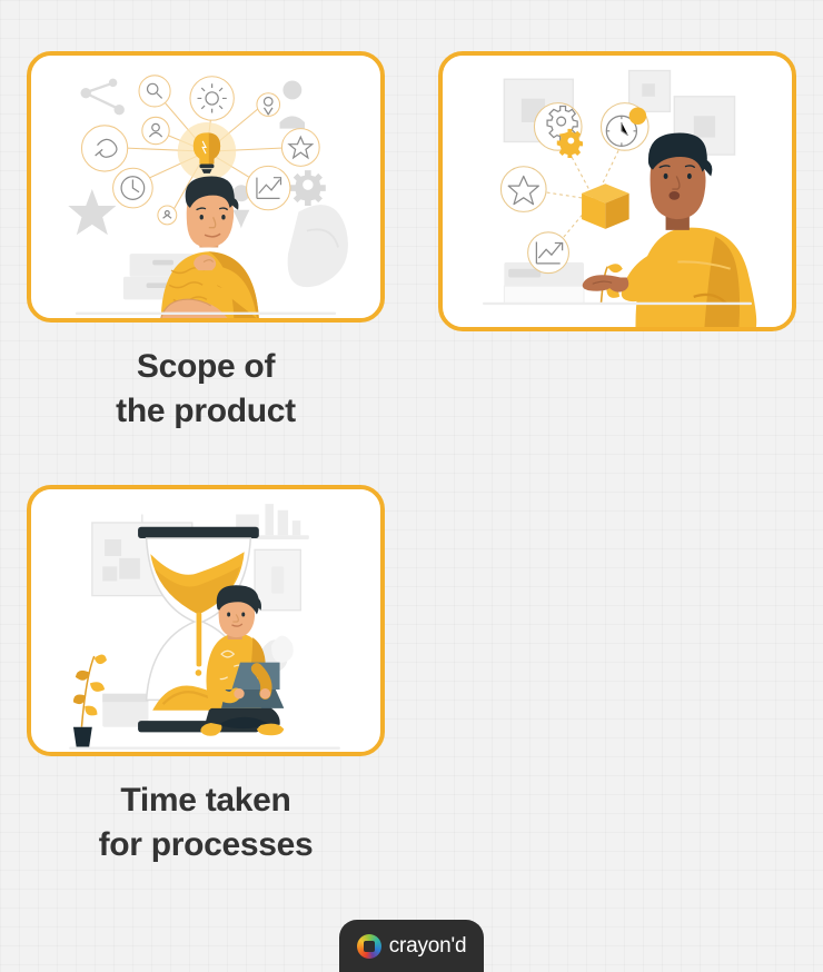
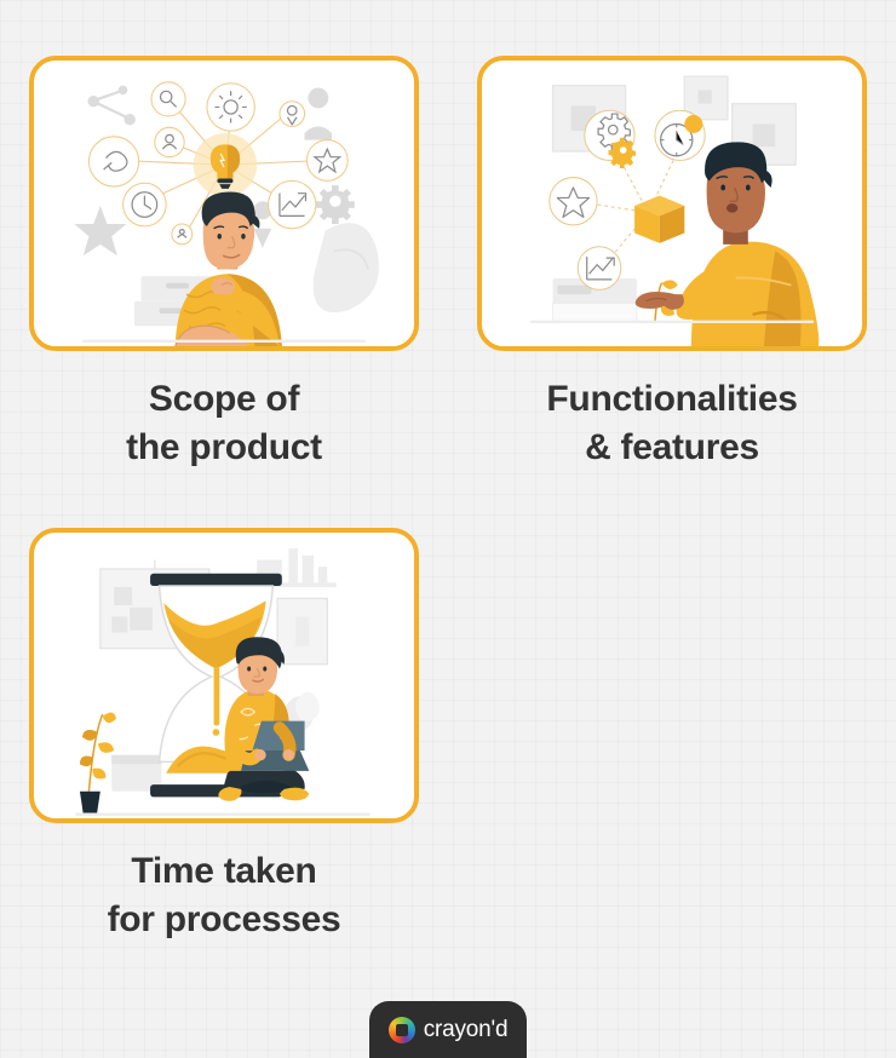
  Scope of
  the product
+ Functionalities
+ & features
  Time taken
  for processes
  crayon'd
